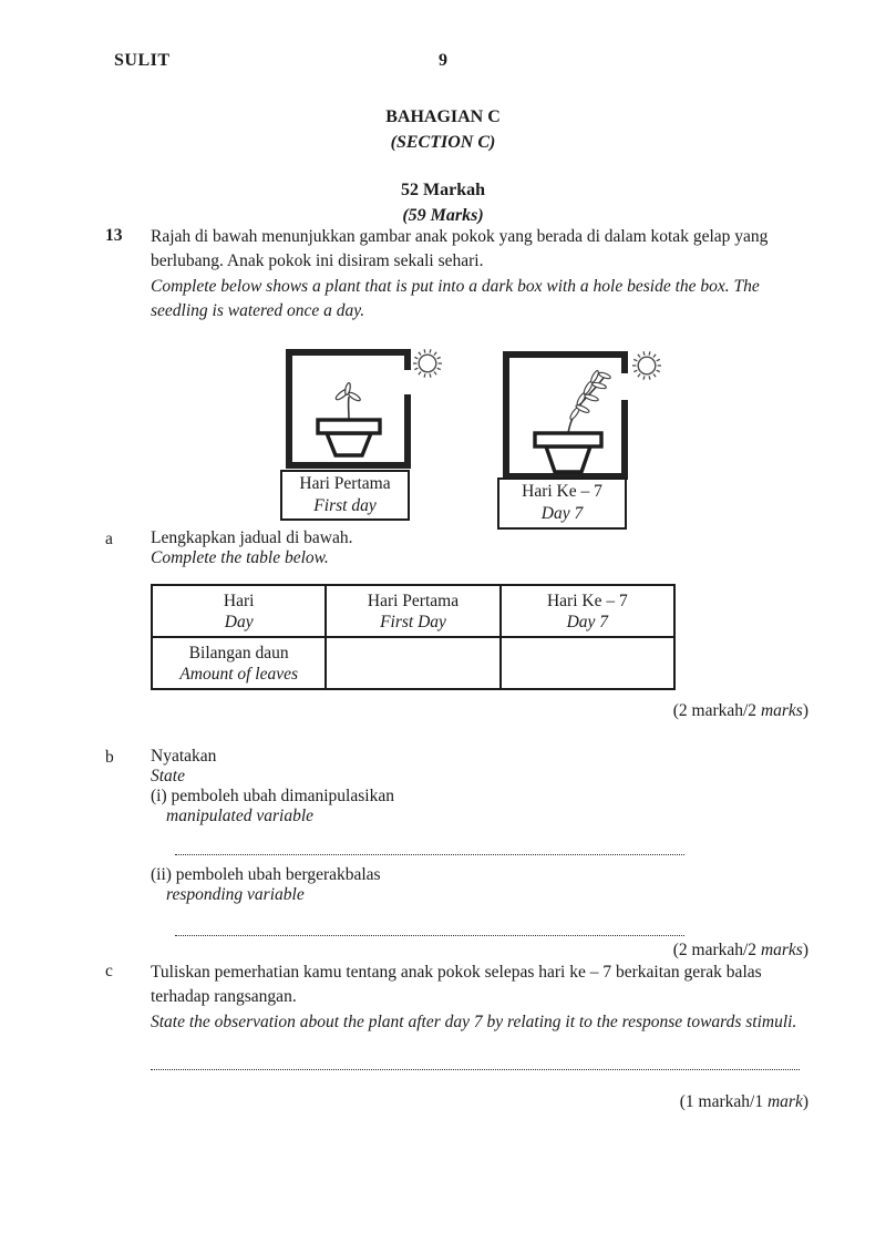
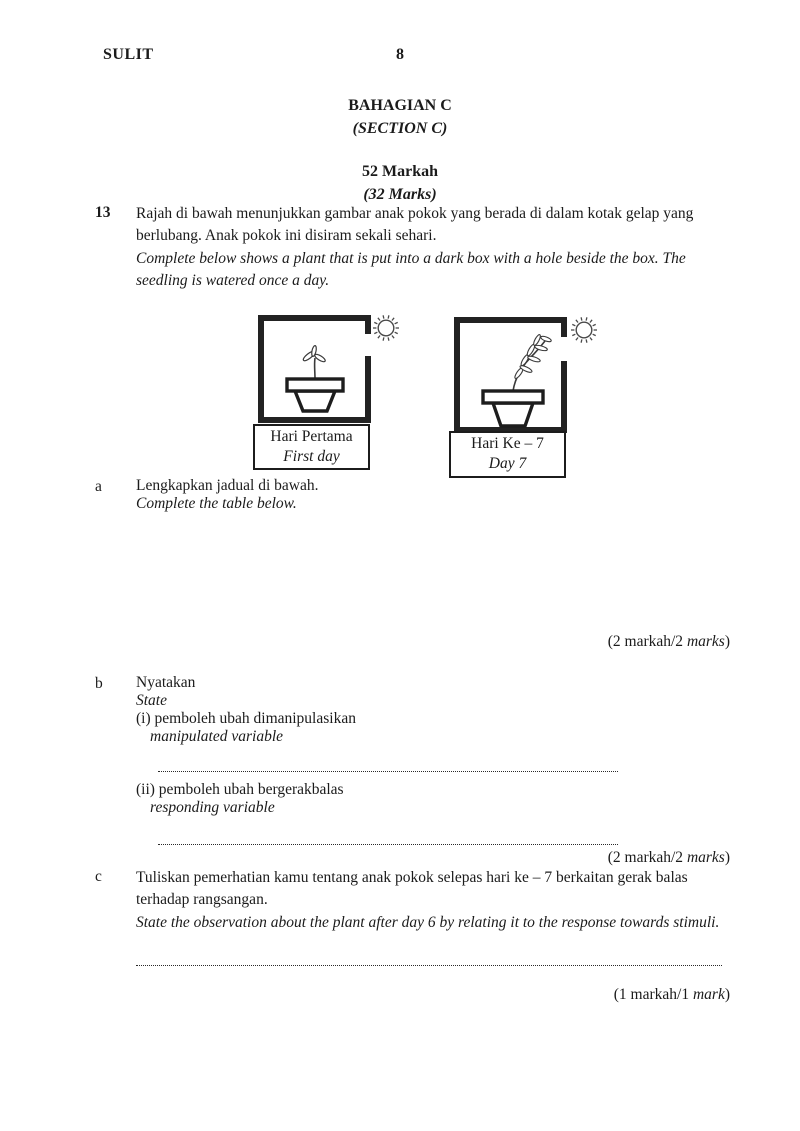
  SULIT
- 9
+ 8
  BAHAGIAN C
  (SECTION C)
  52 Markah
- (59 Marks)
+ (32 Marks)
  13
  Rajah di bawah menunjukkan gambar anak pokok yang berada di dalam kotak gelap yang berlubang. Anak pokok ini disiram sekali sehari.
  Complete below shows a plant that is put into a dark box with a hole beside the box. The seedling is watered once a day.
  Hari Pertama
  First day
  Hari Ke – 7
  Day 7
  a
  Lengkapkan jadual di bawah.
  Complete the table below.
- Hari Day	Hari Pertama First Day	Hari Ke – 7 Day 7
- Bilangan daun Amount of leaves
  (2 markah/2 marks)
  b
  Nyatakan
  State
  (i) pemboleh ubah dimanipulasikan
  manipulated variable
  (ii) pemboleh ubah bergerakbalas
  responding variable
  (2 markah/2 marks)
  c
  Tuliskan pemerhatian kamu tentang anak pokok selepas hari ke – 7 berkaitan gerak balas terhadap rangsangan.
- State the observation about the plant after day 7 by relating it to the response towards stimuli.
+ State the observation about the plant after day 6 by relating it to the response towards stimuli.
  (1 markah/1 mark)
